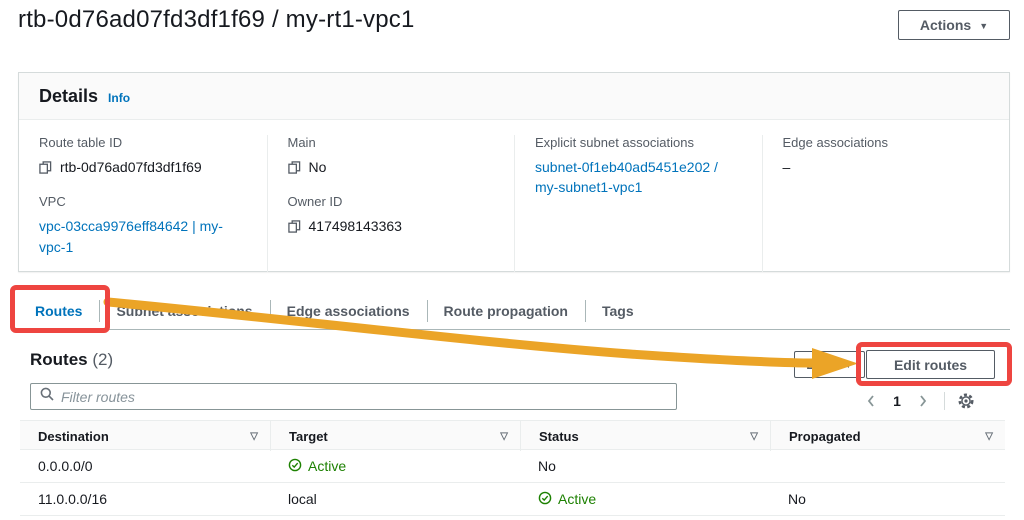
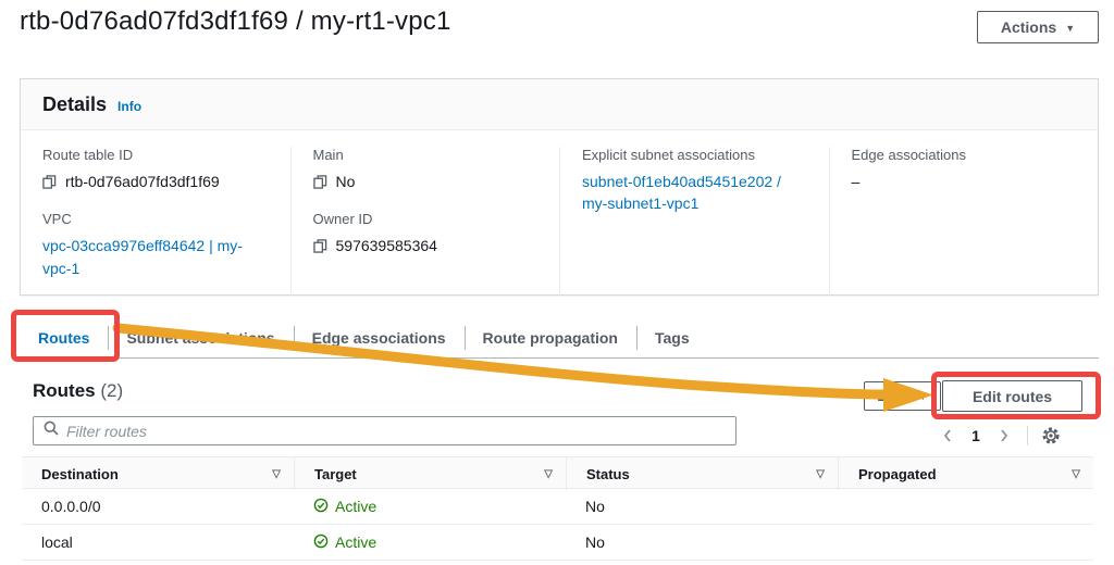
  rtb-0d76ad07fd3df1f69 / my-rt1-vpc1
  Actions
  ▼
  Details
  Info
  Route table ID
  rtb-0d76ad07fd3df1f69
  VPC
  vpc-03cca9976eff84642 | my-vpc-1
  Main
  No
  Owner ID
- 417498143363
+ 597639585364
  Explicit subnet associations
  subnet-0f1eb40ad5451e202 / my-subnet1-vpc1
  Edge associations
  –
  Routes
  Edge associations
  Route propagation
  Tags
  Routes (2)
  Edit routes
  Filter routes
  1
  Destination
  ▽
  Target
  ▽
  Status
  ▽
  Propagated
  ▽
  0.0.0.0/0
  Active
  No
- 11.0.0.0/16
  local
  Active
  No
